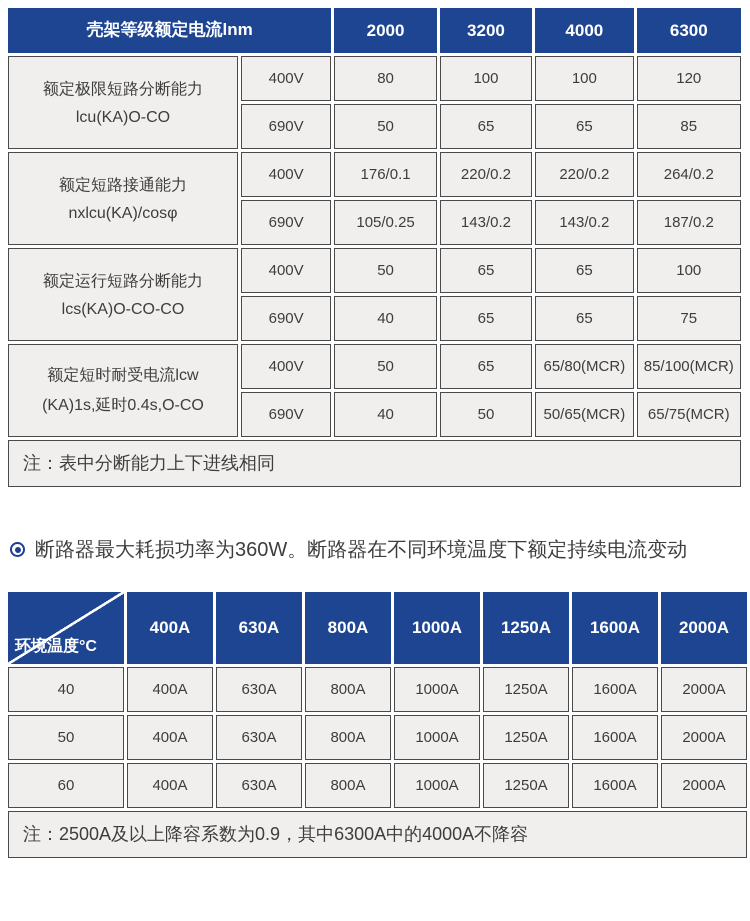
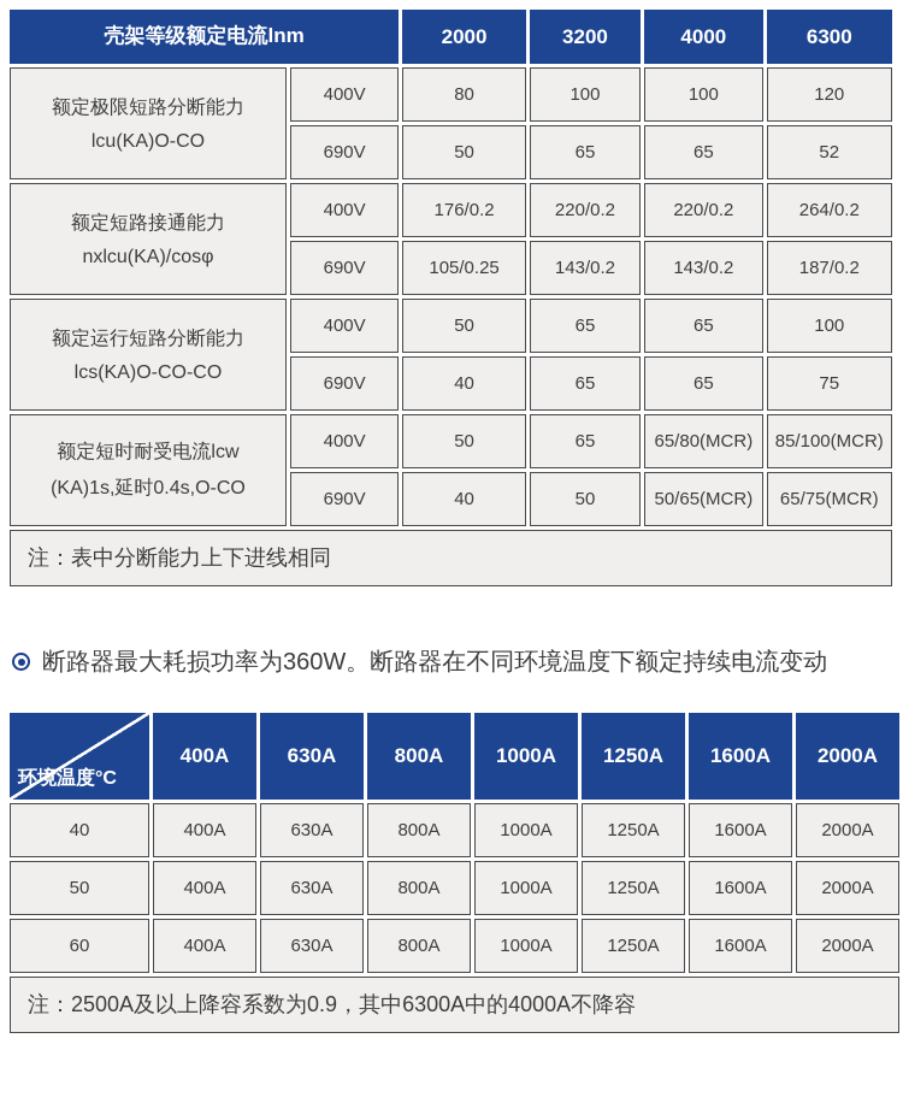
  壳架等级额定电流lnm	2000	3200	4000	6300
  额定极限短路分断能力 lcu(KA)O-CO	400V	80	100	100	120
- 690V	50	65	65	85
+ 690V	50	65	65	52
- 额定短路接通能力 nxlcu(KA)/cosφ	400V	176/0.1	220/0.2	220/0.2	264/0.2
+ 额定短路接通能力 nxlcu(KA)/cosφ	400V	176/0.2	220/0.2	220/0.2	264/0.2
  690V	105/0.25	143/0.2	143/0.2	187/0.2
  额定运行短路分断能力 lcs(KA)O-CO-CO	400V	50	65	65	100
  690V	40	65	65	75
  额定短时耐受电流lcw (KA)1s,延时0.4s,O-CO	400V	50	65	65/80(MCR)	85/100(MCR)
  690V	40	50	50/65(MCR)	65/75(MCR)
  注：表中分断能力上下进线相同
  断路器最大耗损功率为360W。断路器在不同环境温度下额定持续电流变动
  环境温度°C	400A	630A	800A	1000A	1250A	1600A	2000A
  40	400A	630A	800A	1000A	1250A	1600A	2000A
  50	400A	630A	800A	1000A	1250A	1600A	2000A
  60	400A	630A	800A	1000A	1250A	1600A	2000A
  注：2500A及以上降容系数为0.9，其中6300A中的4000A不降容
